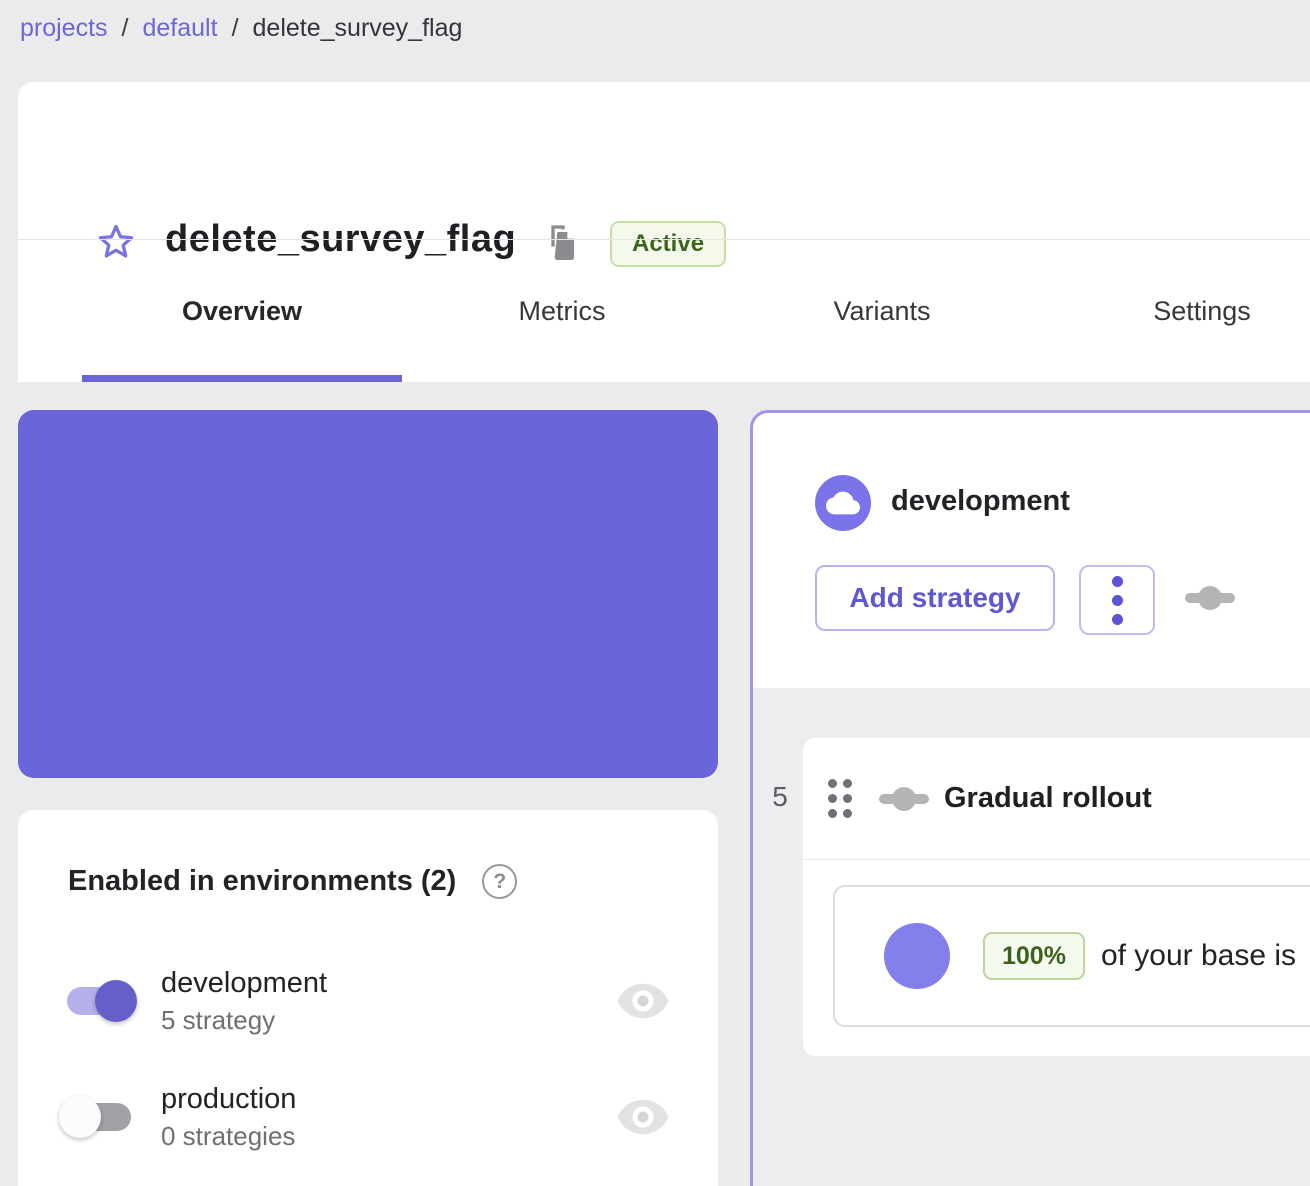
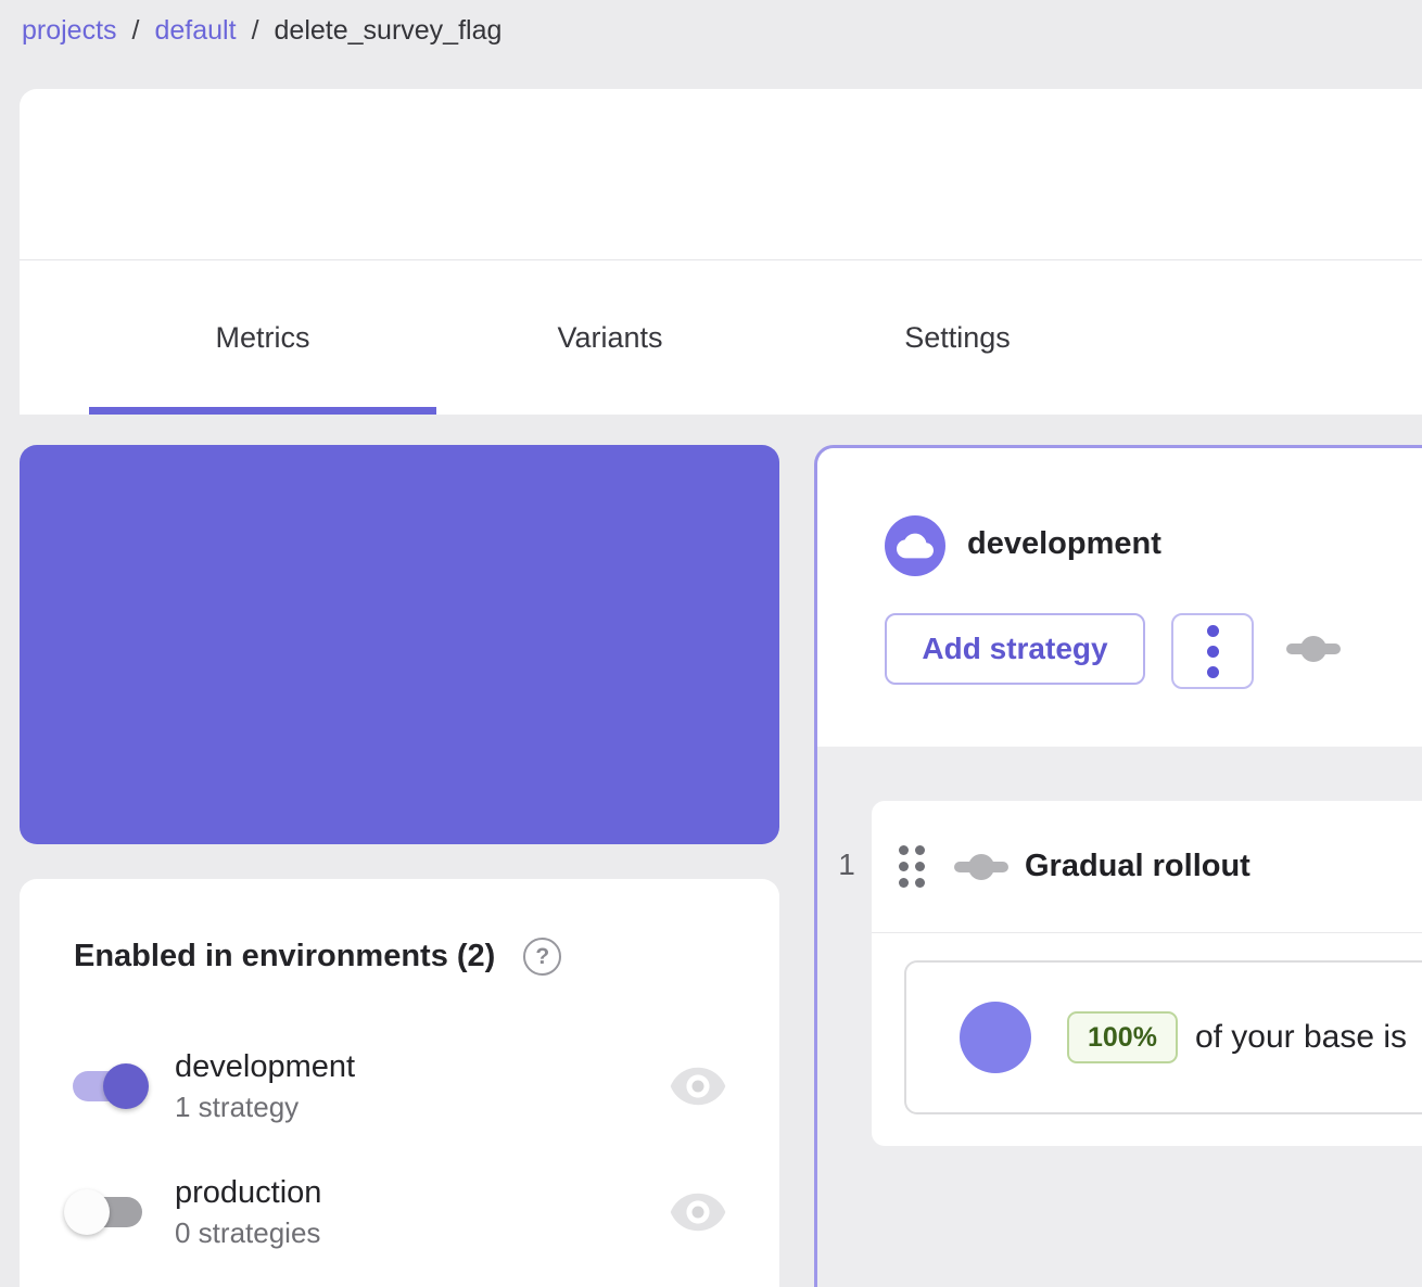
  projects
  /
  default
  /
  delete_survey_flag
- Active
- Overview
  Metrics
  Variants
  Settings
  Enabled in environments (2)
  ?
  development
- 5 strategy
+ 1 strategy
  production
  0 strategies
  development
  Add strategy
- 5
+ 1
  Gradual rollout
  100%
  of your base is
